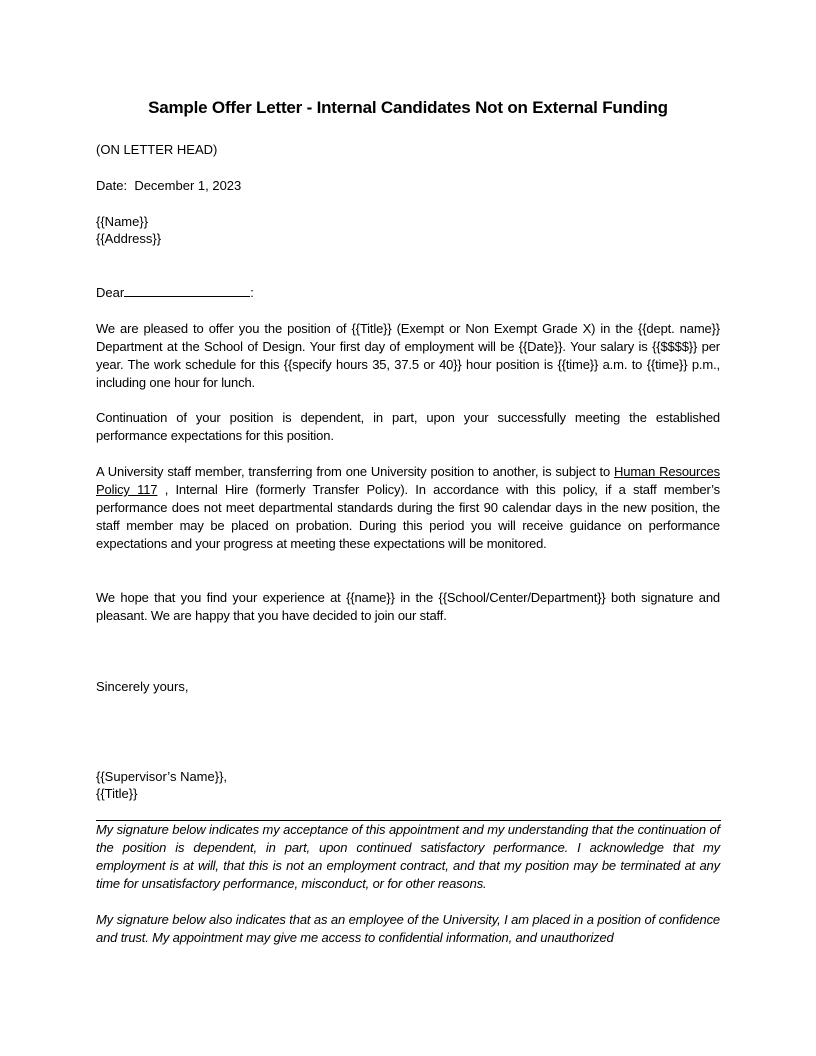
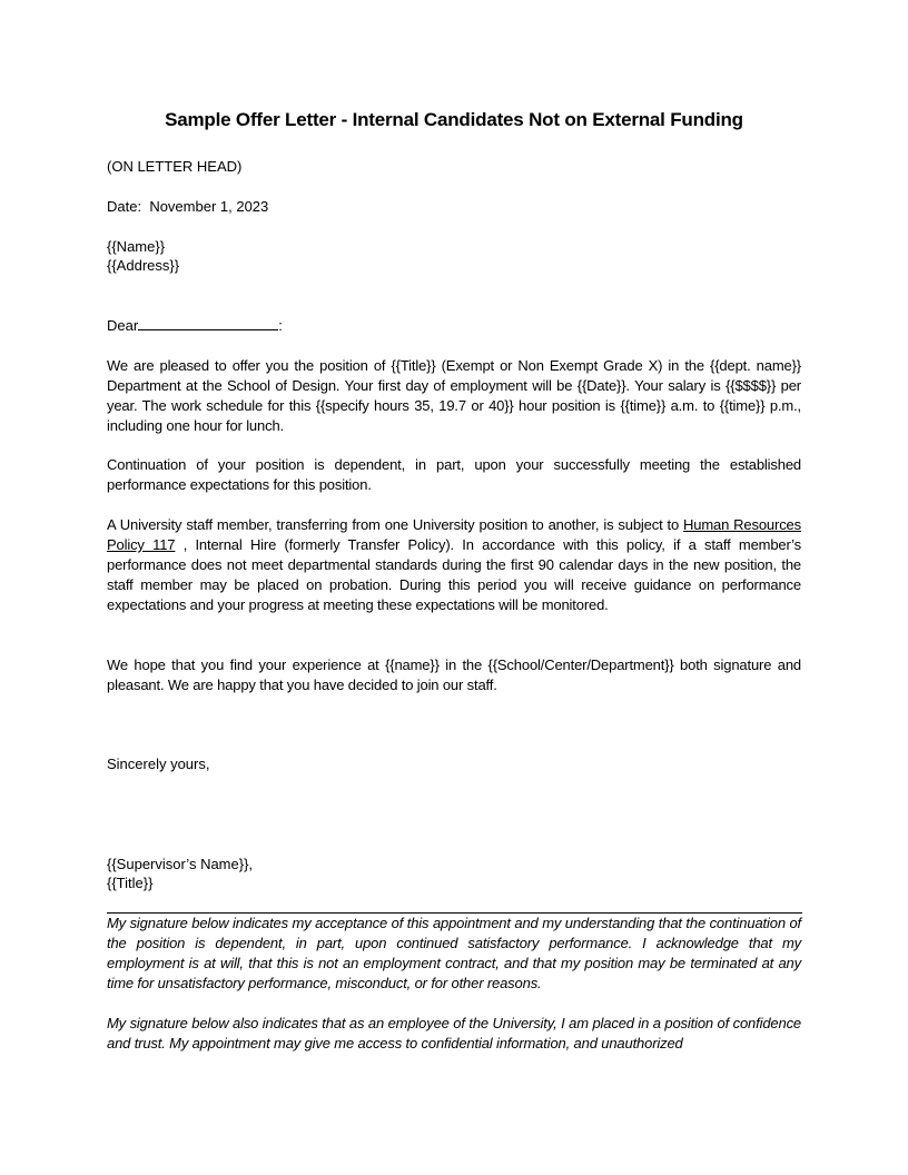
  Sample Offer Letter - Internal Candidates Not on External Funding
  (ON LETTER HEAD)
- Date: December 1, 2023
+ Date: November 1, 2023
  {{Name}}
  {{Address}}
  Dear :
- We are pleased to offer you the position of {{Title}} (Exempt or Non Exempt Grade X) in the {{dept. name}} Department at the School of Design. Your first day of employment will be {{Date}}. Your salary is {{$$$$}} per year. The work schedule for this {{specify hours 35, 37.5 or 40}} hour position is {{time}} a.m. to {{time}} p.m., including one hour for lunch.
+ We are pleased to offer you the position of {{Title}} (Exempt or Non Exempt Grade X) in the {{dept. name}} Department at the School of Design. Your first day of employment will be {{Date}}. Your salary is {{$$$$}} per year. The work schedule for this {{specify hours 35, 19.7 or 40}} hour position is {{time}} a.m. to {{time}} p.m., including one hour for lunch.
  Continuation of your position is dependent, in part, upon your successfully meeting the established performance expectations for this position.
  A University staff member, transferring from one University position to another, is subject to Human Resources Policy 117 , Internal Hire (formerly Transfer Policy). In accordance with this policy, if a staff member’s performance does not meet departmental standards during the first 90 calendar days in the new position, the staff member may be placed on probation. During this period you will receive guidance on performance expectations and your progress at meeting these expectations will be monitored.
  We hope that you find your experience at {{name}} in the {{School/Center/Department}} both signature and pleasant. We are happy that you have decided to join our staff.
  Sincerely yours,
  {{Supervisor’s Name}},
  {{Title}}
  My signature below indicates my acceptance of this appointment and my understanding that the continuation of the position is dependent, in part, upon continued satisfactory performance. I acknowledge that my employment is at will, that this is not an employment contract, and that my position may be terminated at any time for unsatisfactory performance, misconduct, or for other reasons.
  My signature below also indicates that as an employee of the University, I am placed in a position of confidence and trust. My appointment may give me access to confidential information, and unauthorized
